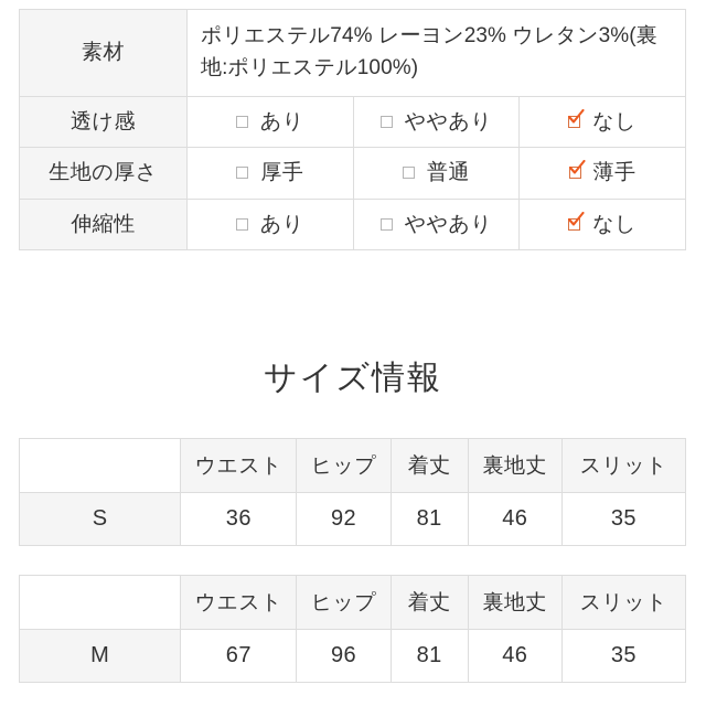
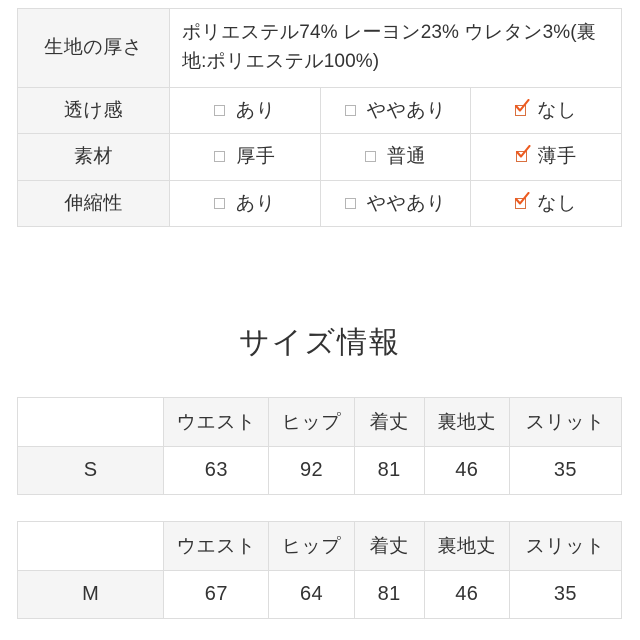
- 素材	ポリエステル74% レーヨン23% ウレタン3%(裏地:ポリエステル100%)
+ 生地の厚さ	ポリエステル74% レーヨン23% ウレタン3%(裏地:ポリエステル100%)
  透け感	あり	ややあり	なし
- 生地の厚さ	厚手	普通	薄手
+ 素材	厚手	普通	薄手
  伸縮性	あり	ややあり	なし
  サイズ情報
  	ウエスト	ヒップ	着丈	裏地丈	スリット
- S	36	92	81	46	35
+ S	63	92	81	46	35
  	ウエスト	ヒップ	着丈	裏地丈	スリット
- M	67	96	81	46	35
+ M	67	64	81	46	35
